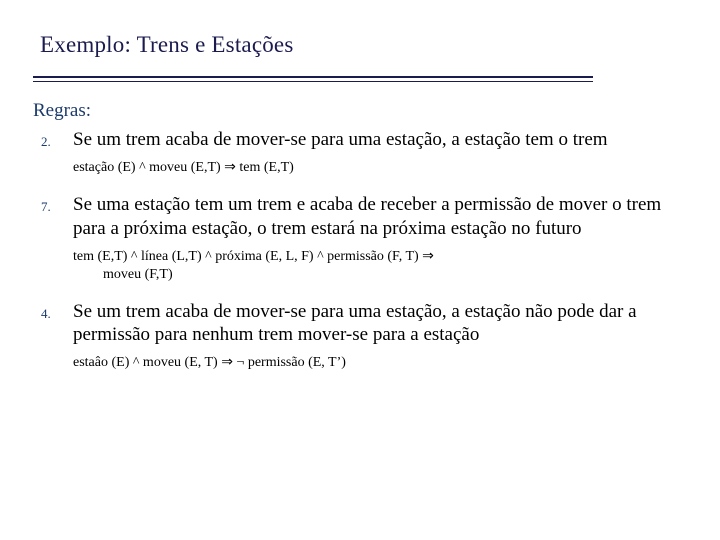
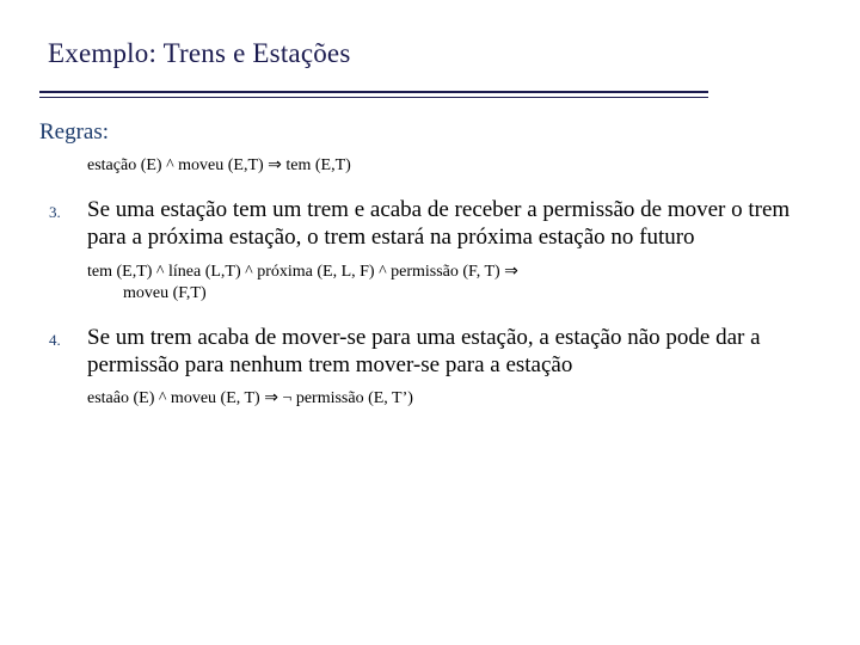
  Exemplo: Trens e Estações
  Regras:
- 2.
- Se um trem acaba de mover-se para uma estação, a estação tem o trem
  estação (E) ^ moveu (E,T) ⇒ tem (E,T)
- 7.
+ 3.
  Se uma estação tem um trem e acaba de receber a permissão de mover o trem para a próxima estação, o trem estará na próxima estação no futuro
  tem (E,T) ^ línea (L,T) ^ próxima (E, L, F) ^ permissão (F, T) ⇒
  moveu (F,T)
  4.
  Se um trem acaba de mover-se para uma estação, a estação não pode dar a permissão para nenhum trem mover-se para a estação
  estaâo (E) ^ moveu (E, T) ⇒ ¬ permissão (E, T’)
